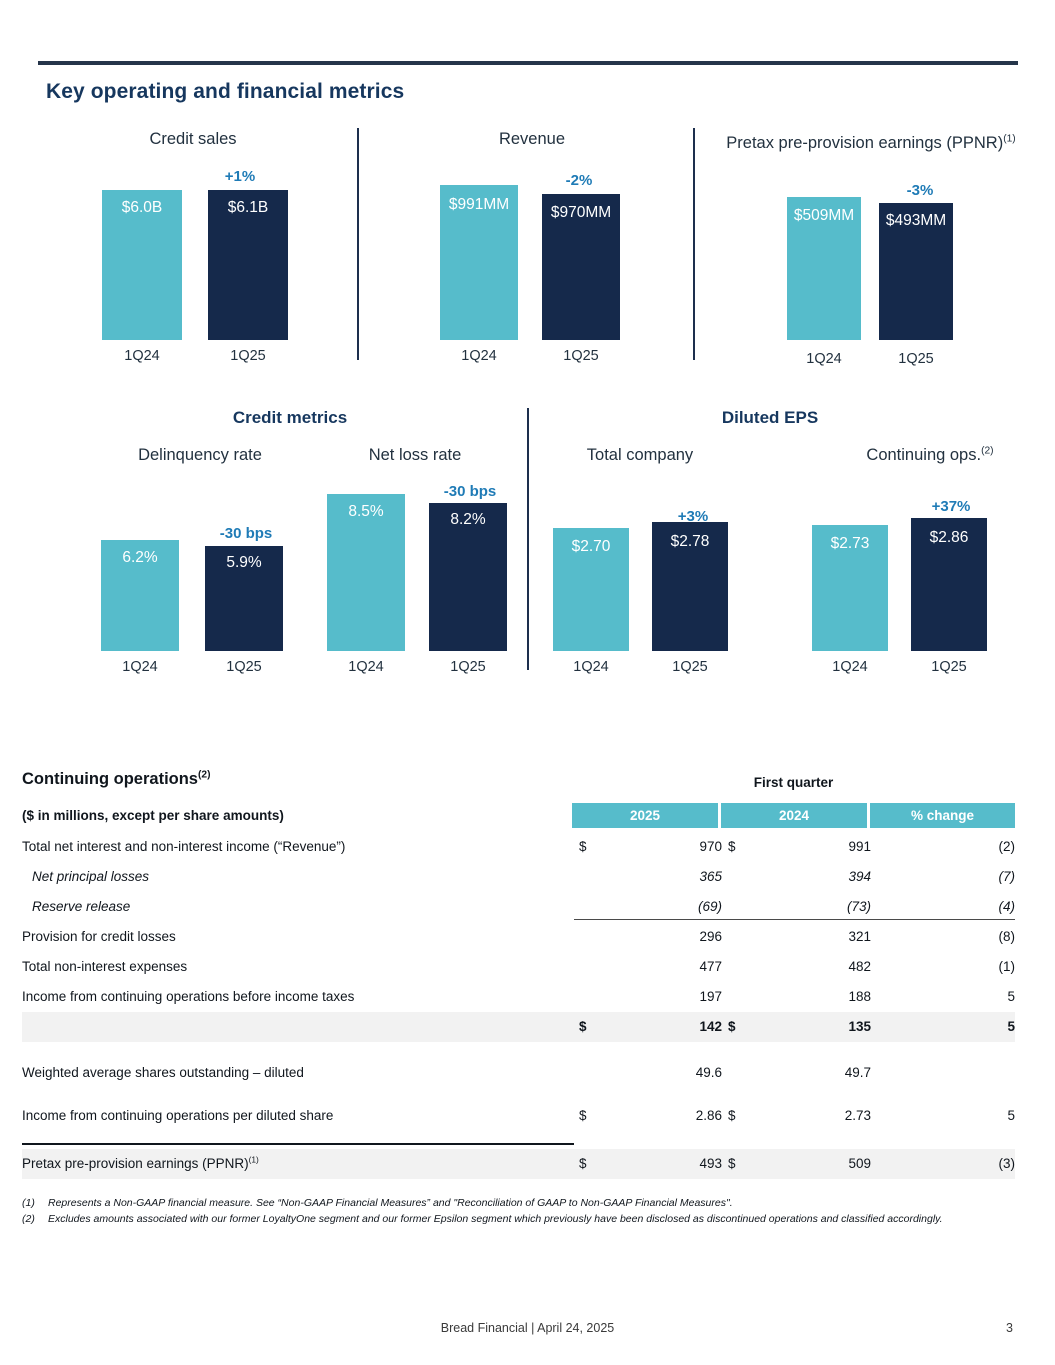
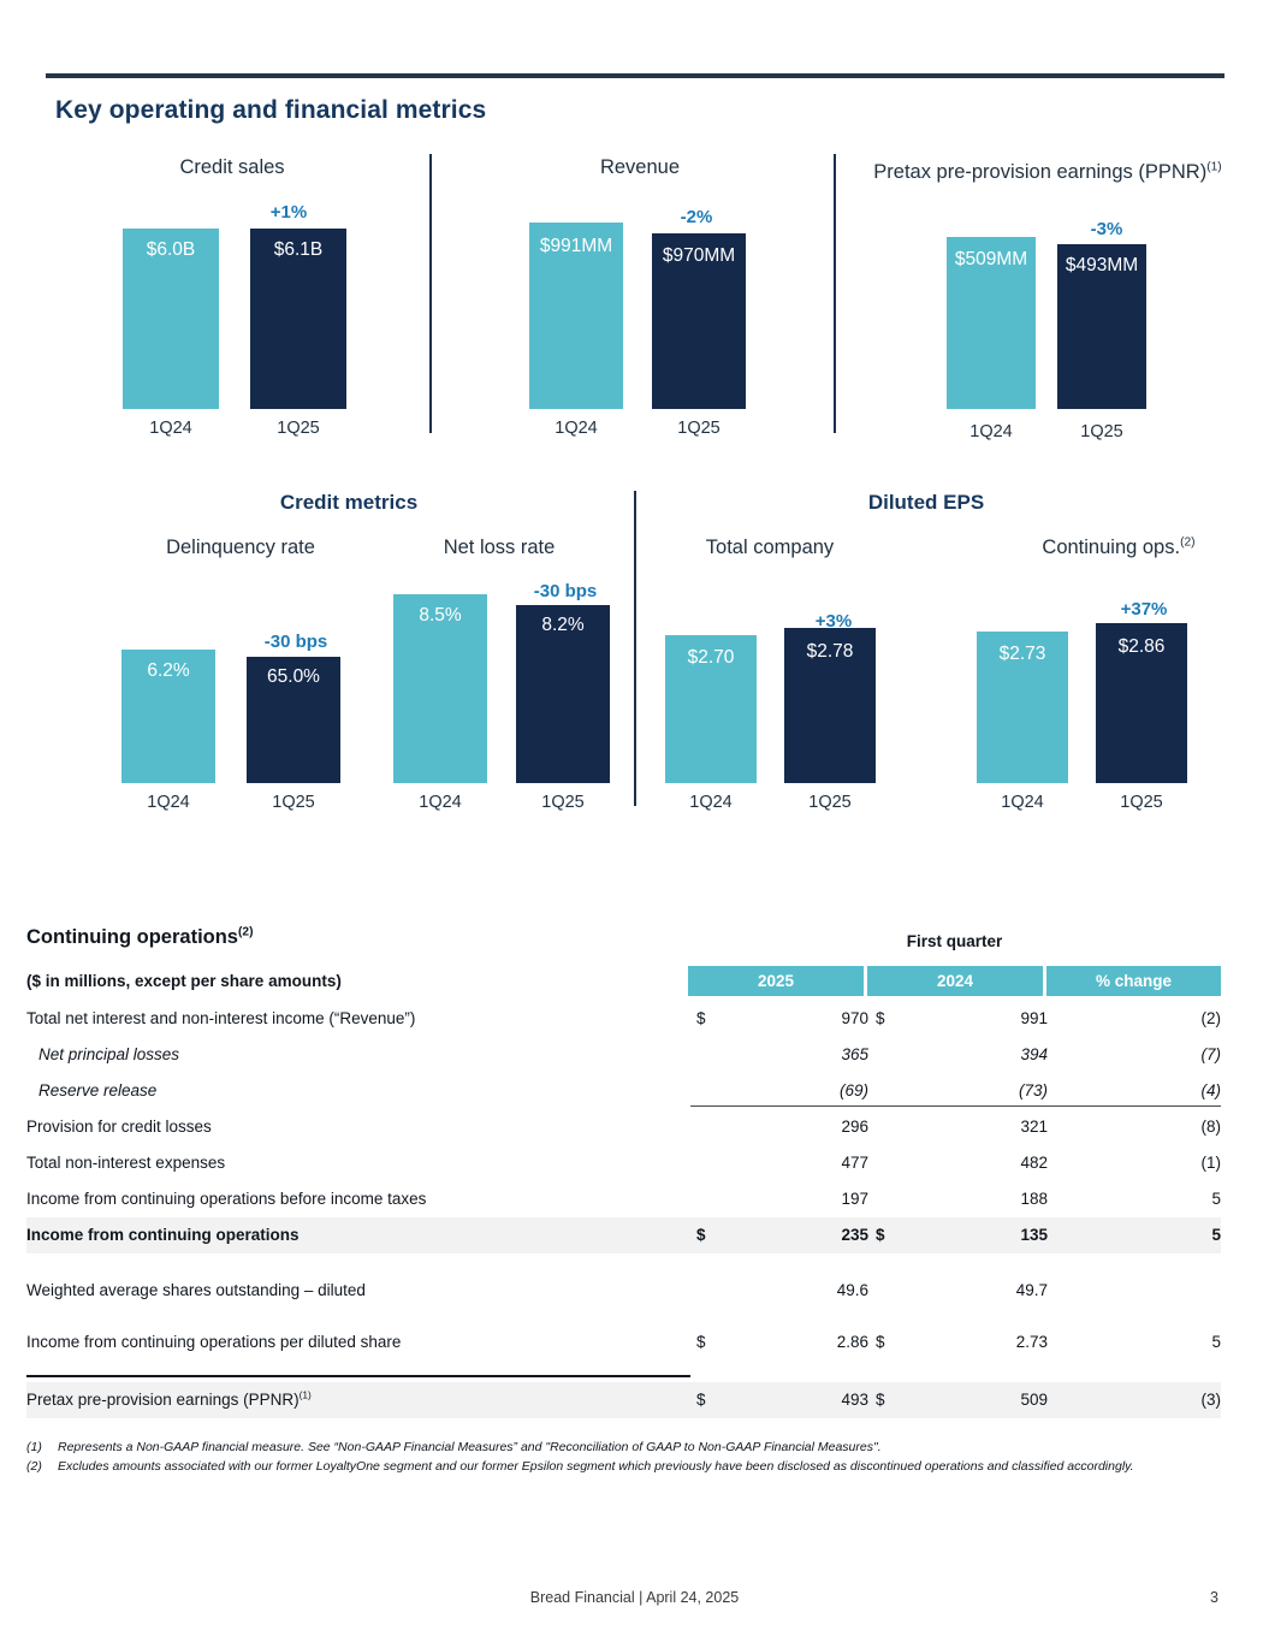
  Key operating and financial metrics
  Credit sales
  +1%
  $6.0B
  $6.1B
  1Q24
  1Q25
  Revenue
  -2%
  $991MM
  $970MM
  1Q24
  1Q25
  Pretax pre-provision earnings (PPNR)(1)
  -3%
  $509MM
  $493MM
  1Q24
  1Q25
  Credit metrics
  Delinquency rate
  -30 bps
  6.2%
- 5.9%
+ 65.0%
  1Q24
  1Q25
  Net loss rate
  -30 bps
  8.5%
  8.2%
  1Q24
  1Q25
  Diluted EPS
  Total company
  +3%
  $2.70
  $2.78
  1Q24
  1Q25
  Continuing ops.(2)
  +37%
  $2.73
  $2.86
  1Q24
  1Q25
  Continuing operations(2)
  ($ in millions, except per share amounts)
  First quarter
  2025
  2024
  % change
  Total net interest and non-interest income (“Revenue”)
  $
  970
  $
  991
  (2)
  Net principal losses
  365
  394
  (7)
  Reserve release
  (69)
  (73)
  (4)
  Provision for credit losses
  296
  321
  (8)
  Total non-interest expenses
  477
  482
  (1)
  Income from continuing operations before income taxes
  197
  188
  5
+ Income from continuing operations
  $
- 142
+ 235
  $
  135
  5
  Weighted average shares outstanding – diluted
  49.6
  49.7
  Income from continuing operations per diluted share
  $
  2.86
  $
  2.73
  5
  Pretax pre-provision earnings (PPNR)(1)
  $
  493
  $
  509
  (3)
  (1)
  Represents a Non-GAAP financial measure. See “Non-GAAP Financial Measures” and "Reconciliation of GAAP to Non-GAAP Financial Measures".
  (2)
  Excludes amounts associated with our former LoyaltyOne segment and our former Epsilon segment which previously have been disclosed as discontinued operations and classified accordingly.
  Bread Financial | April 24, 2025
  3
